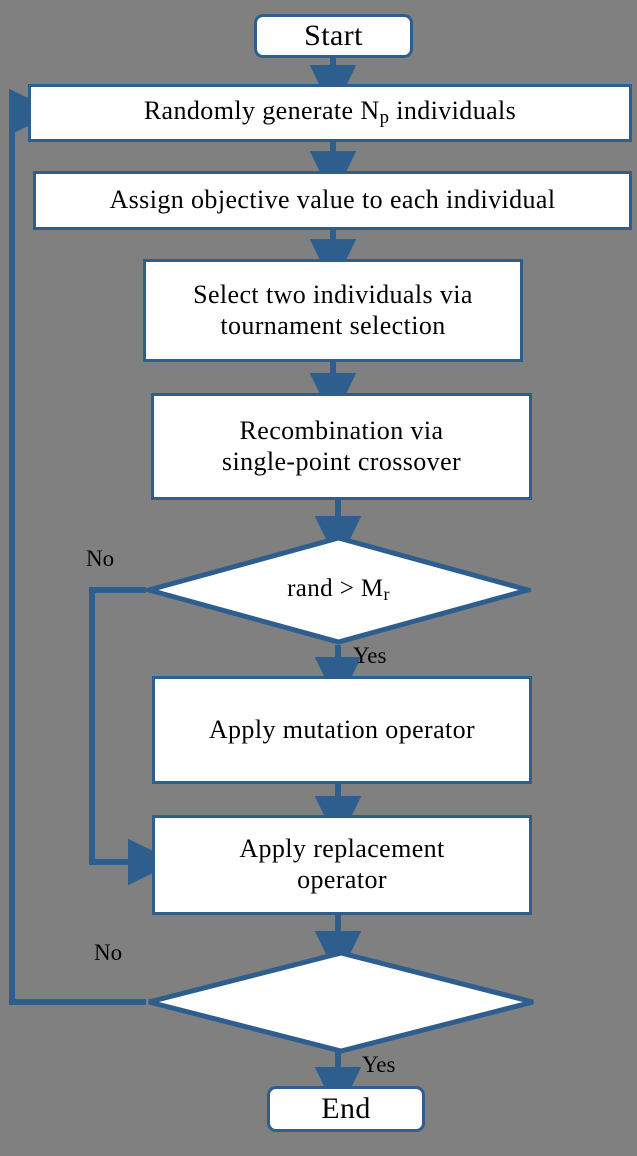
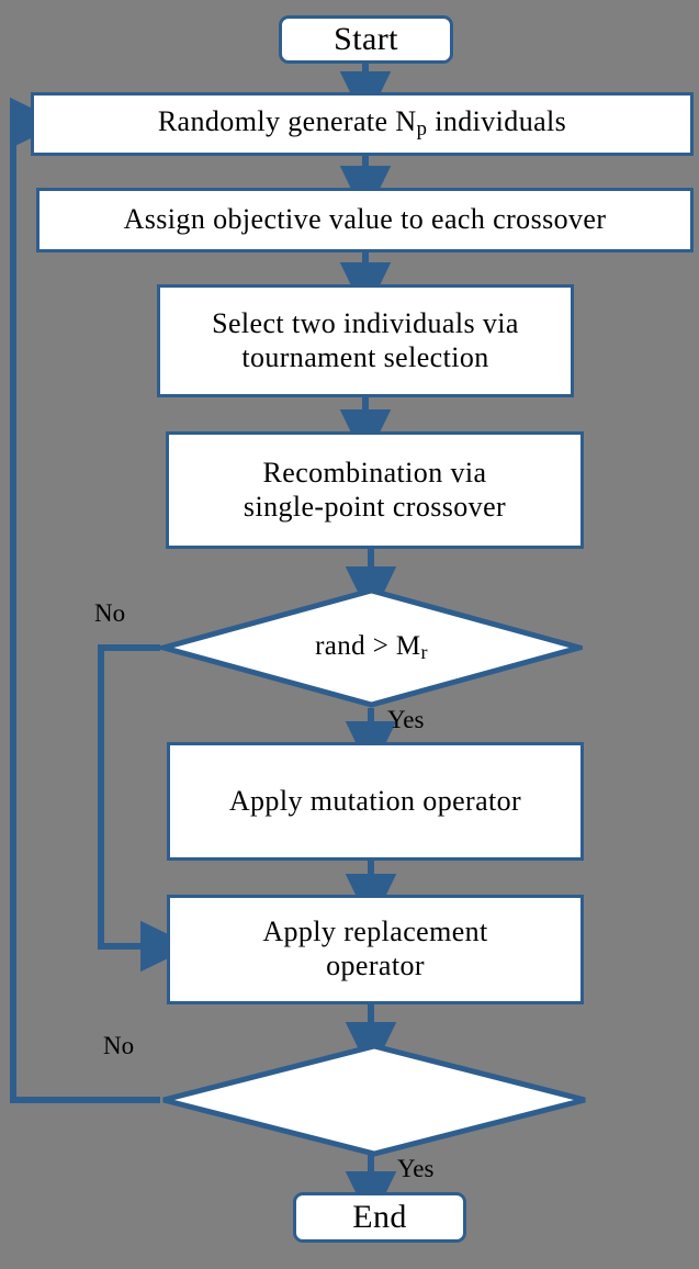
  Start
  Randomly generate Np individuals
- Assign objective value to each individual
+ Assign objective value to each crossover
  Select two individuals via
  tournament selection
  Recombination via
  single-point crossover
  rand > Mr
  Apply mutation operator
  Apply replacement
  operator
  End
  No
  Yes
  No
  Yes
